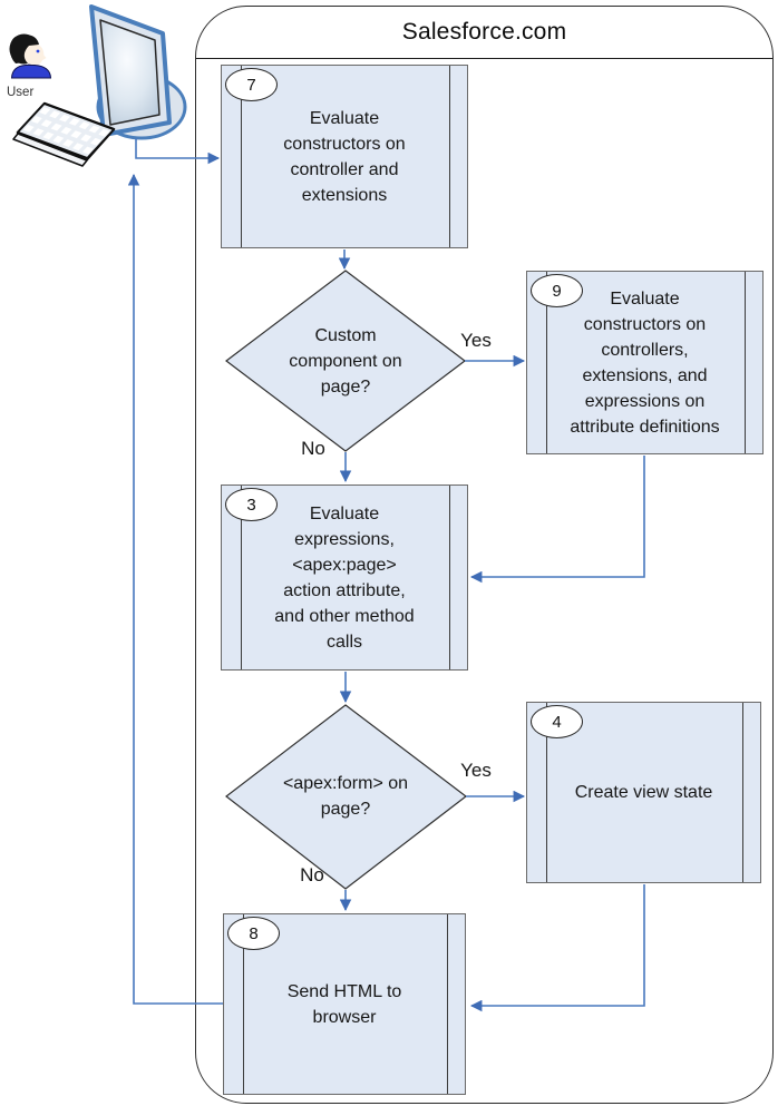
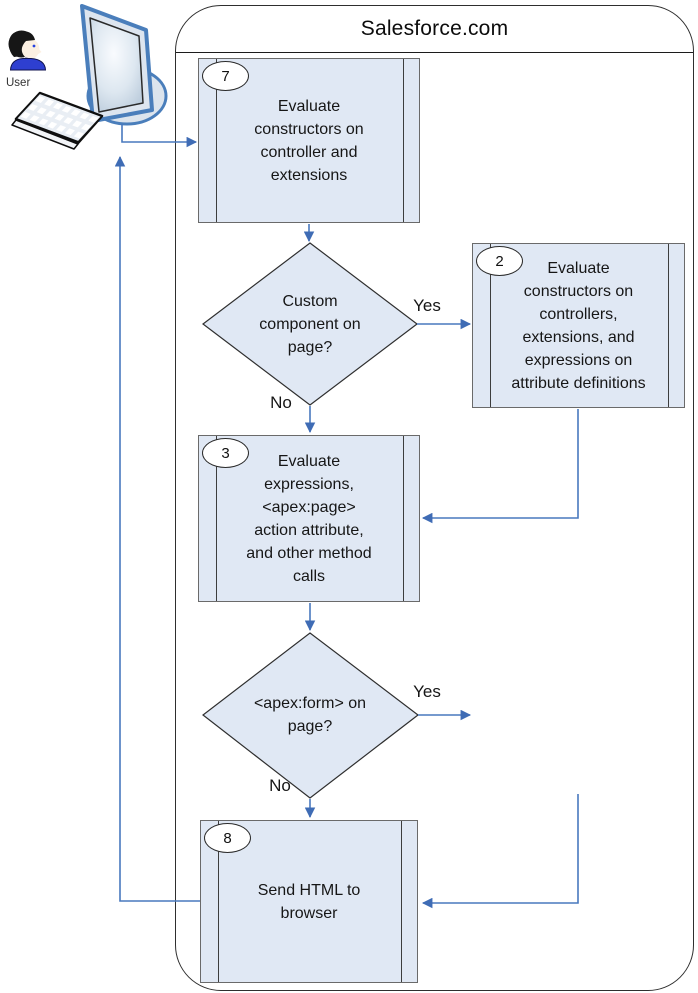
  Salesforce.com
  7
  Evaluate
  constructors on
  controller and
  extensions
- 9
+ 2
  Evaluate
  constructors on
  controllers,
  extensions, and
  expressions on
  attribute definitions
  3
  Evaluate
  expressions,
  <apex:page>
  action attribute,
  and other method
  calls
- 4
- Create view state
  8
  Send HTML to
  browser
  User
  Custom
  component on
  page?
  <apex:form> on
  page?
  Yes
  No
  Yes
  No
